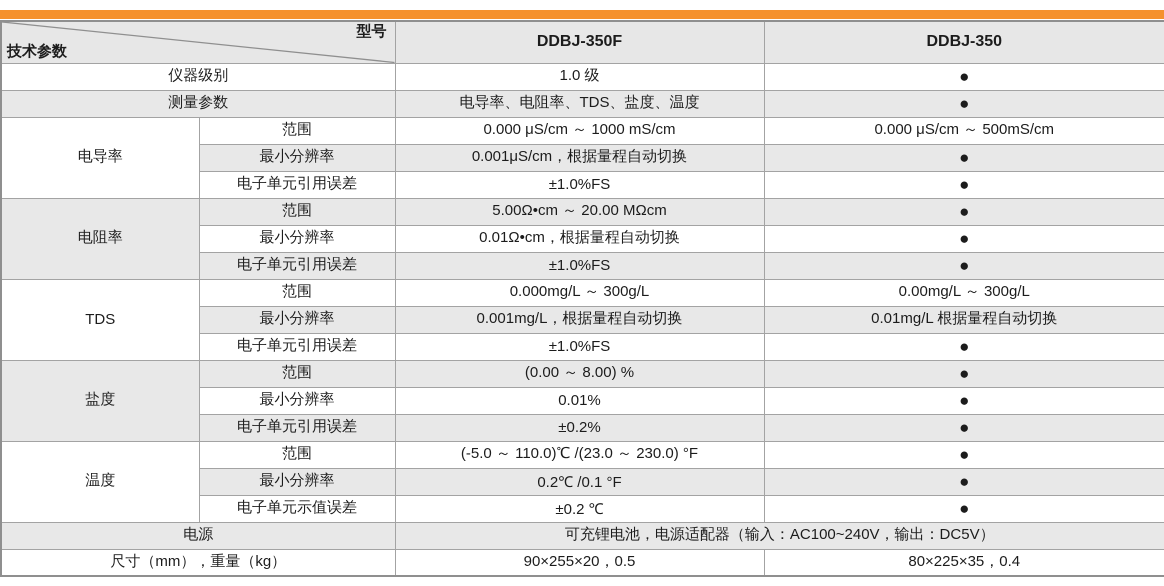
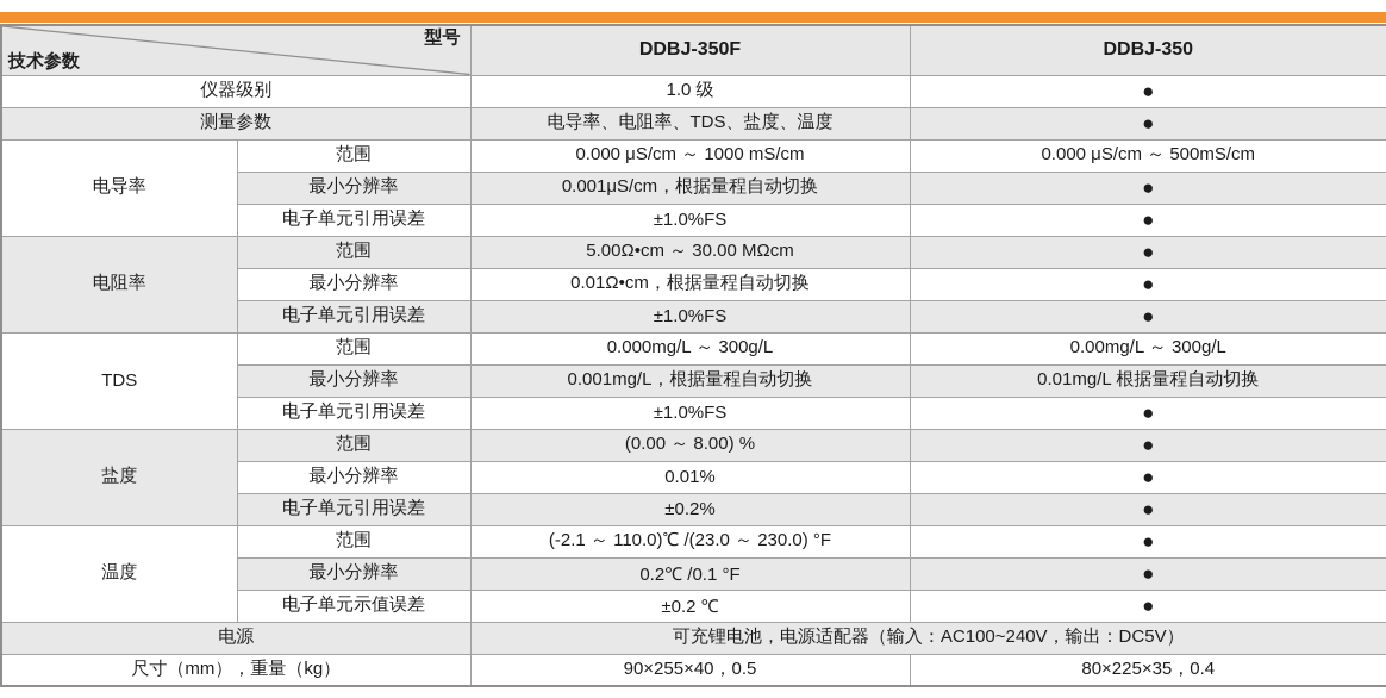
  型号 技术参数	DDBJ-350F	DDBJ-350
  仪器级别	1.0 级	●
  测量参数	电导率、电阻率、TDS、盐度、温度	●
  电导率	范围	0.000 μS/cm ～ 1000 mS/cm	0.000 μS/cm ～ 500mS/cm
  最小分辨率	0.001μS/cm，根据量程自动切换	●
  电子单元引用误差	±1.0%FS	●
- 电阻率	范围	5.00Ω•cm ～ 20.00 MΩcm	●
+ 电阻率	范围	5.00Ω•cm ～ 30.00 MΩcm	●
  最小分辨率	0.01Ω•cm，根据量程自动切换	●
  电子单元引用误差	±1.0%FS	●
  TDS	范围	0.000mg/L ～ 300g/L	0.00mg/L ～ 300g/L
  最小分辨率	0.001mg/L，根据量程自动切换	0.01mg/L 根据量程自动切换
  电子单元引用误差	±1.0%FS	●
  盐度	范围	(0.00 ～ 8.00) %	●
  最小分辨率	0.01%	●
  电子单元引用误差	±0.2%	●
- 温度	范围	(-5.0 ～ 110.0)℃ /(23.0 ～ 230.0) °F	●
+ 温度	范围	(-2.1 ～ 110.0)℃ /(23.0 ～ 230.0) °F	●
  最小分辨率	0.2℃ /0.1 °F	●
  电子单元示值误差	±0.2 ℃	●
  电源	可充锂电池，电源适配器（输入：AC100~240V，输出：DC5V）
- 尺寸（mm），重量（kg）	90×255×20，0.5	80×225×35，0.4
+ 尺寸（mm），重量（kg）	90×255×40，0.5	80×225×35，0.4
